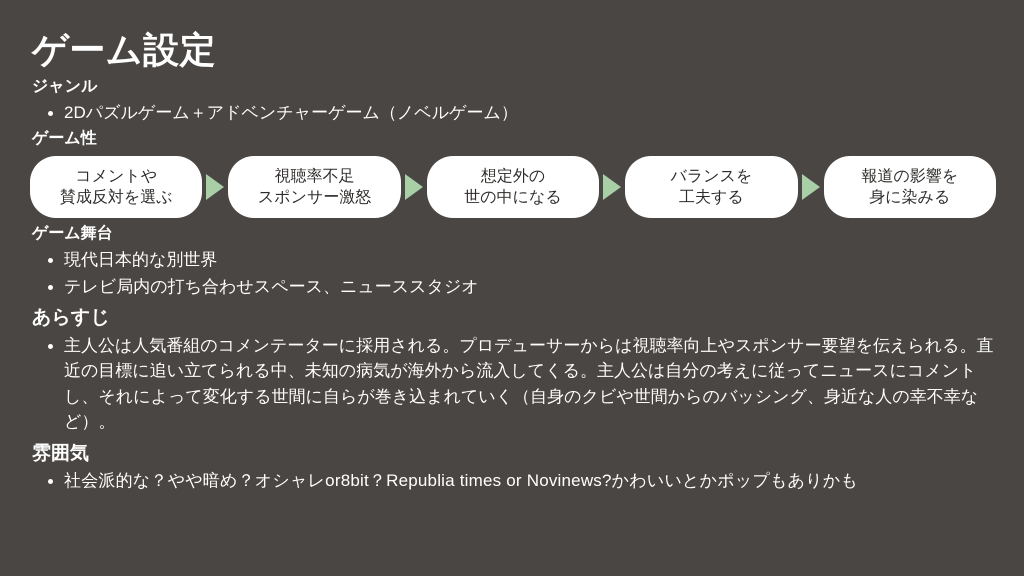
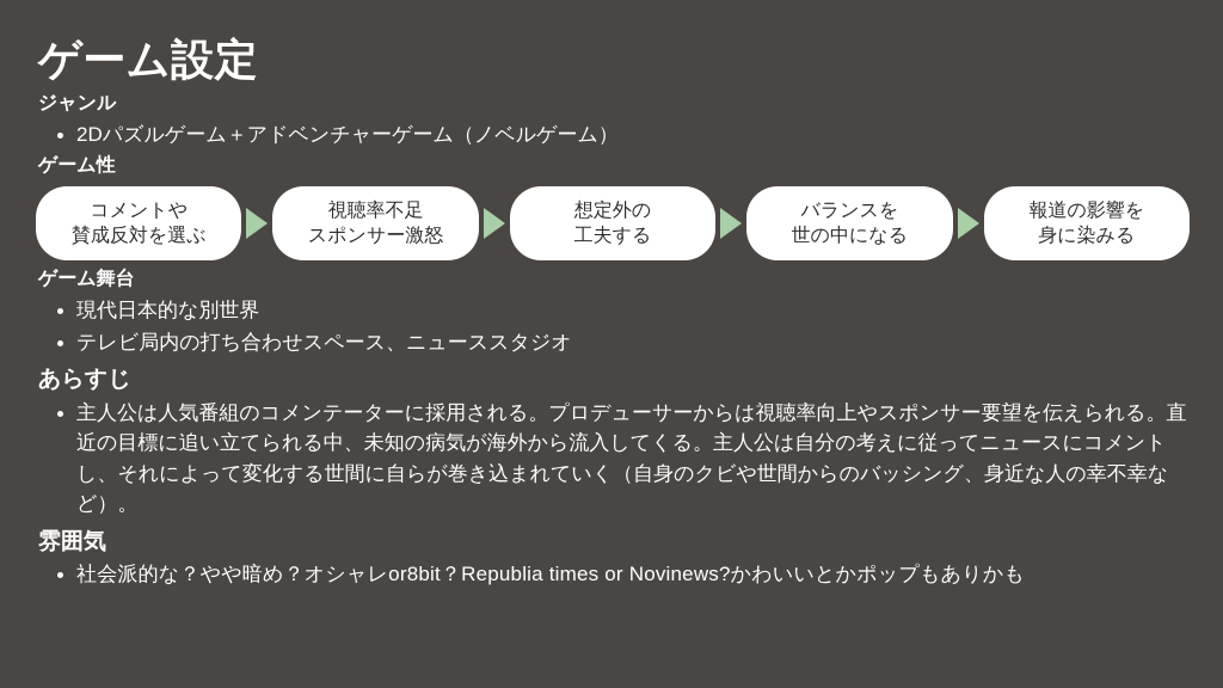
  ゲーム設定
  ジャンル
  2Dパズルゲーム＋アドベンチャーゲーム（ノベルゲーム）
  ゲーム性
  コメントや
  賛成反対を選ぶ
  視聴率不足
  スポンサー激怒
  想定外の
- 世の中になる
+ 工夫する
  バランスを
- 工夫する
+ 世の中になる
  報道の影響を
  身に染みる
  ゲーム舞台
  現代日本的な別世界
  テレビ局内の打ち合わせスペース、ニューススタジオ
  あらすじ
  主人公は人気番組のコメンテーターに採用される。プロデューサーからは視聴率向上やスポンサー要望を伝えられる。直近の目標に追い立てられる中、未知の病気が海外から流入してくる。主人公は自分の考えに従ってニュースにコメントし、それによって変化する世間に自らが巻き込まれていく（自身のクビや世間からのバッシング、身近な人の幸不幸など）。
  雰囲気
  社会派的な？やや暗め？オシャレor8bit？Republia times or Novinews?かわいいとかポップもありかも
